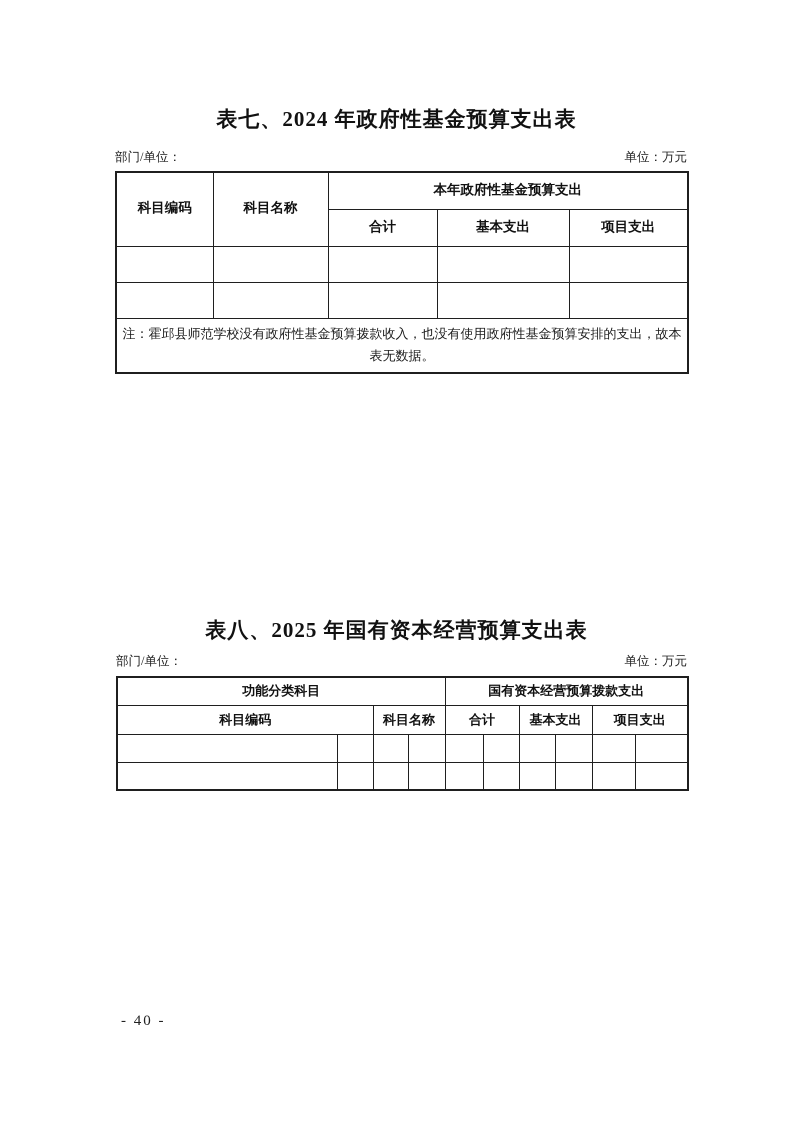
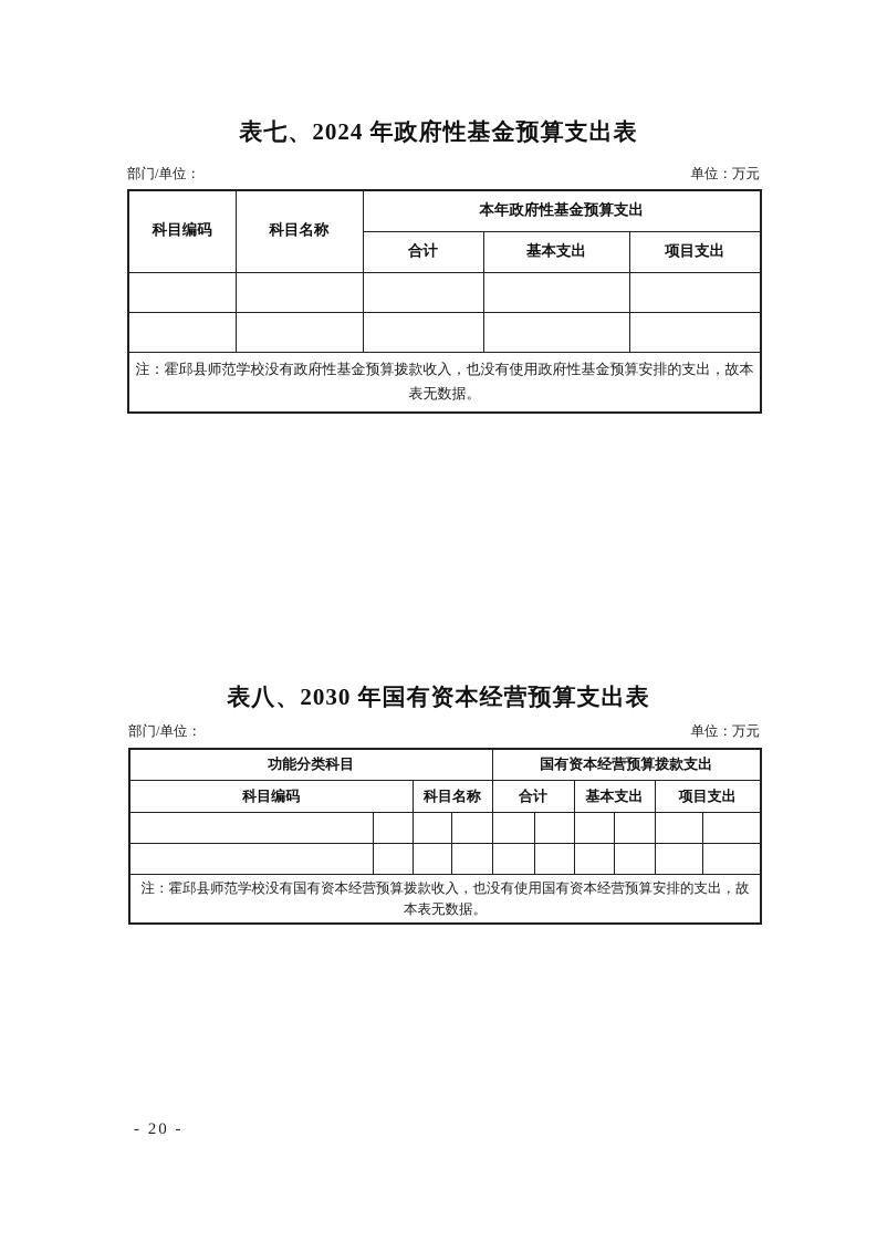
  表七、2024 年政府性基金预算支出表
  部门/单位：
  单位：万元
  科目编码	科目名称	本年政府性基金预算支出
  合计	基本支出	项目支出
  注：霍邱县师范学校没有政府性基金预算拨款收入，也没有使用政府性基金预算安排的支出，故本表无数据。
- 表八、2025 年国有资本经营预算支出表
+ 表八、2030 年国有资本经营预算支出表
  部门/单位：
  单位：万元
  功能分类科目	国有资本经营预算拨款支出
  科目编码	科目名称	合计	基本支出	项目支出
+ 注：霍邱县师范学校没有国有资本经营预算拨款收入，也没有使用国有资本经营预算安排的支出，故本表无数据。
- - 40 -
+ - 20 -
